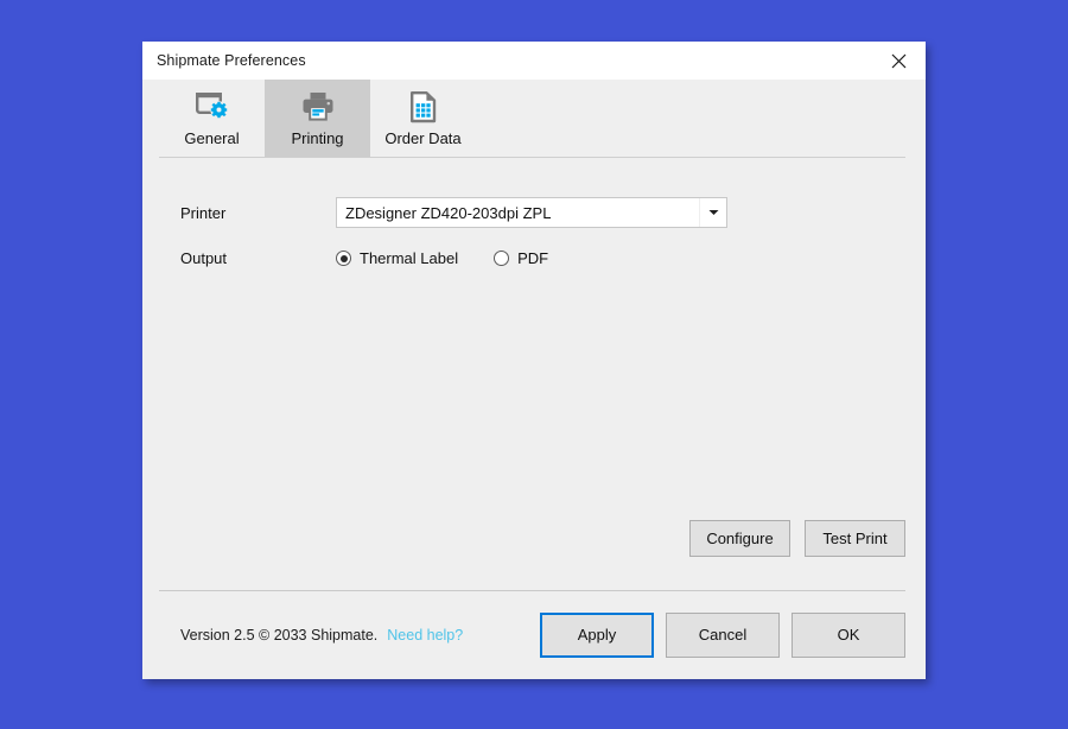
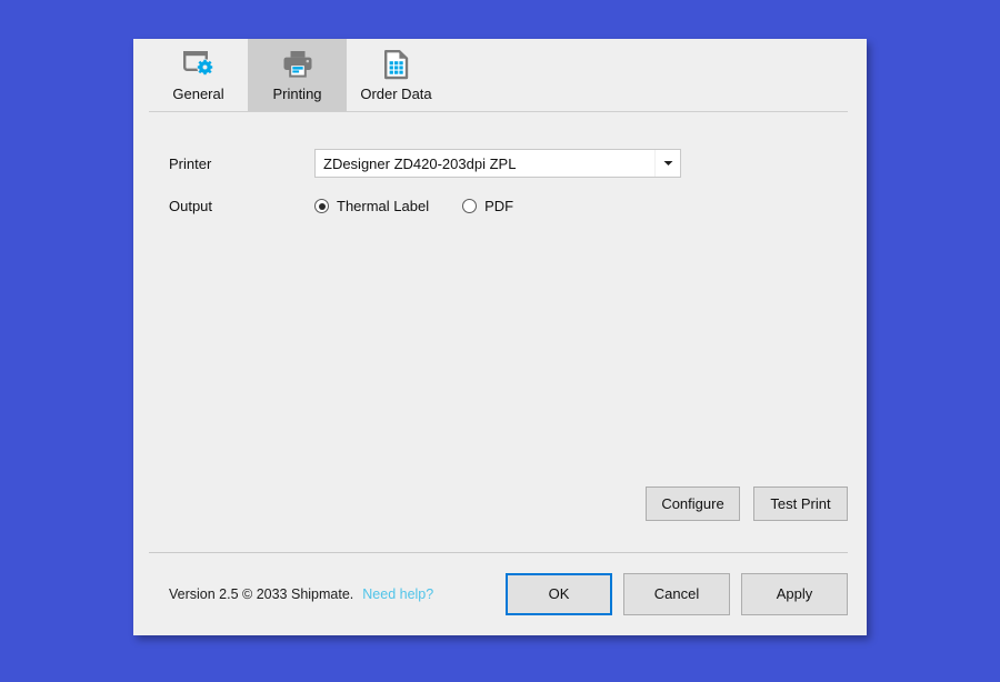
- Shipmate Preferences
  General
  Printing
  Order Data
  Printer
  ZDesigner ZD420-203dpi ZPL
  Output
  Thermal Label
  PDF
  Configure
  Test Print
  Version 2.5 © 2033 Shipmate.
  Need help?
- Apply
+ OK
  Cancel
- OK
+ Apply
